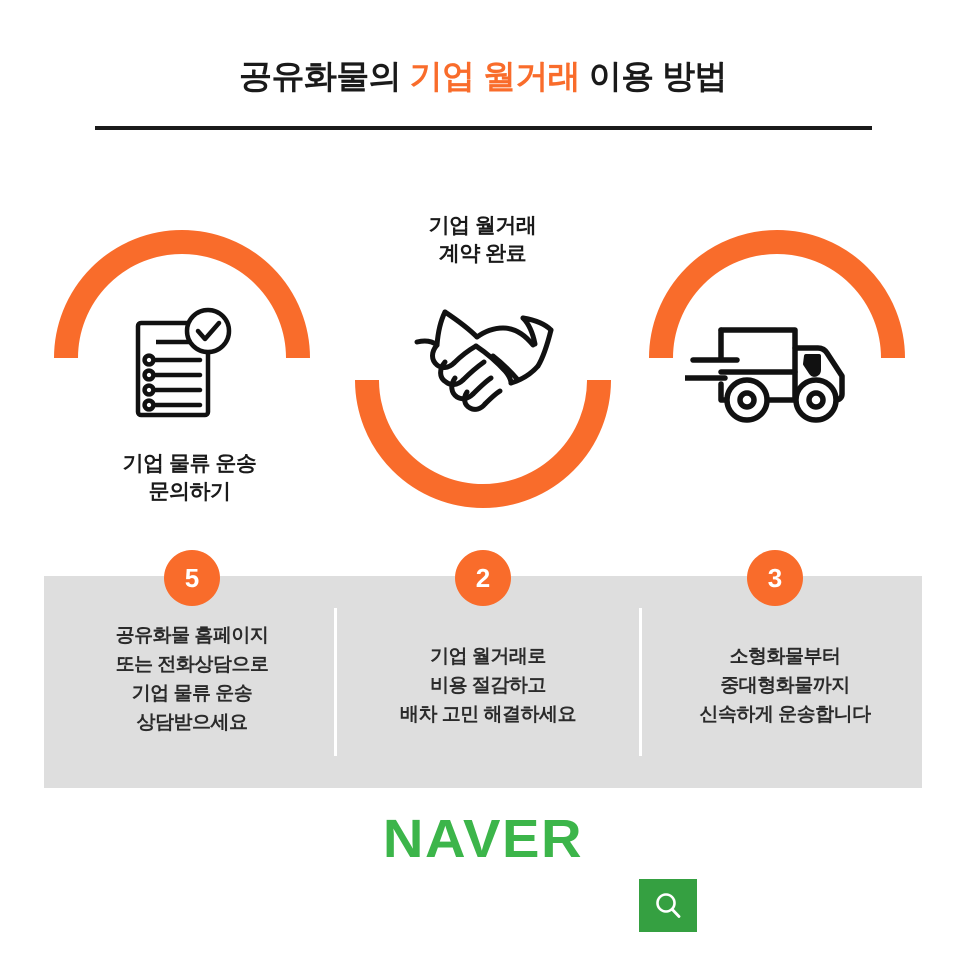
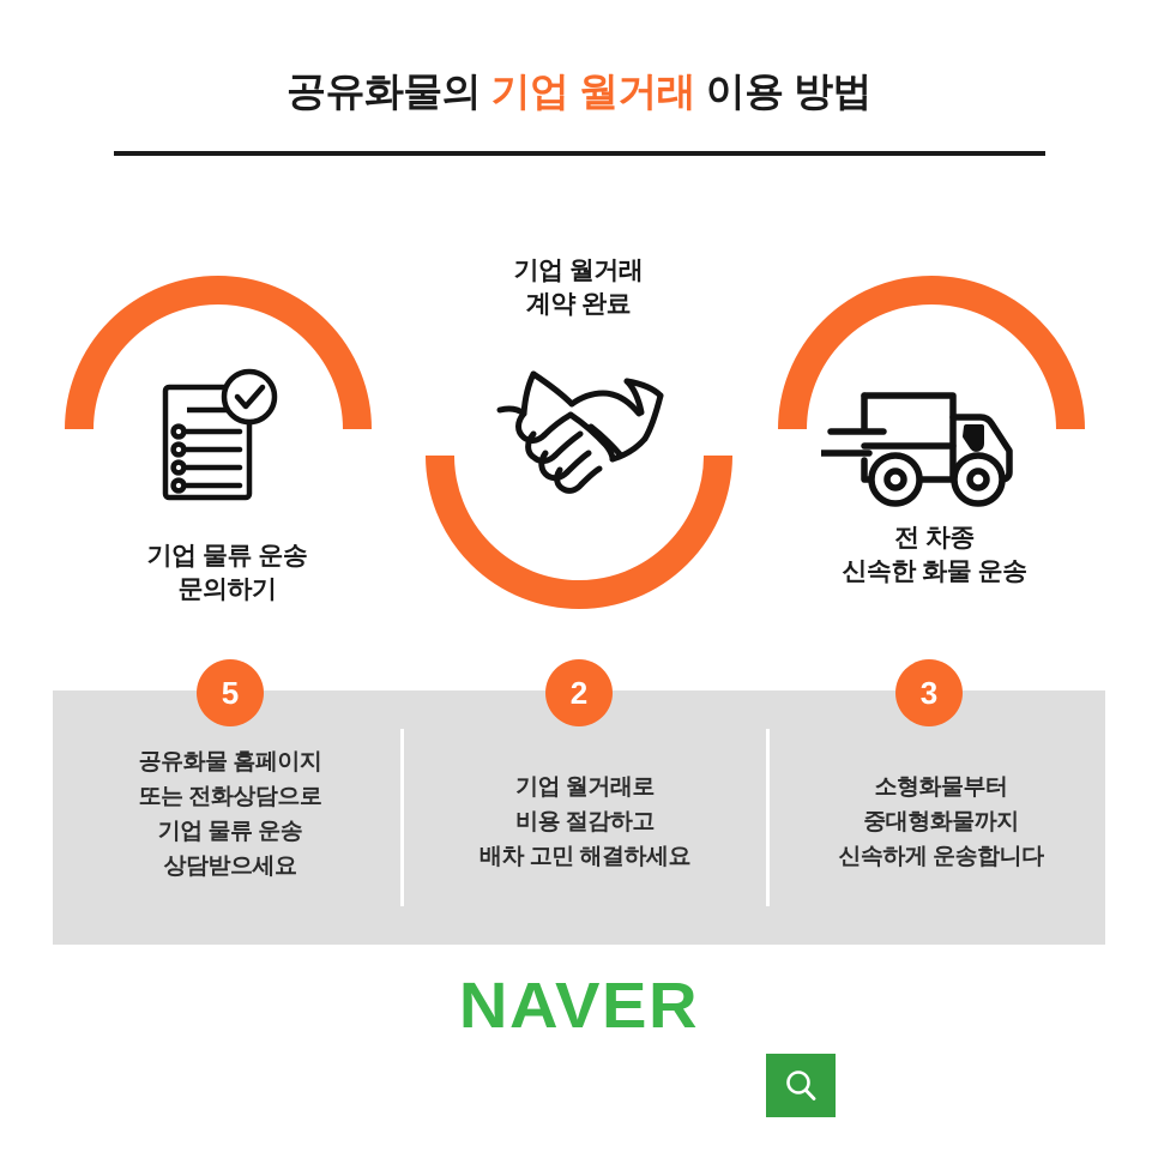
  공유화물의 기업 월거래 이용 방법
  기업 물류 운송
  문의하기
  기업 월거래
  계약 완료
+ 전 차종
+ 신속한 화물 운송
  5
  2
  3
  공유화물 홈페이지
  또는 전화상담으로
  기업 물류 운송
  상담받으세요
  기업 월거래로
  비용 절감하고
  배차 고민 해결하세요
  소형화물부터
  중대형화물까지
  신속하게 운송합니다
  NAVER
